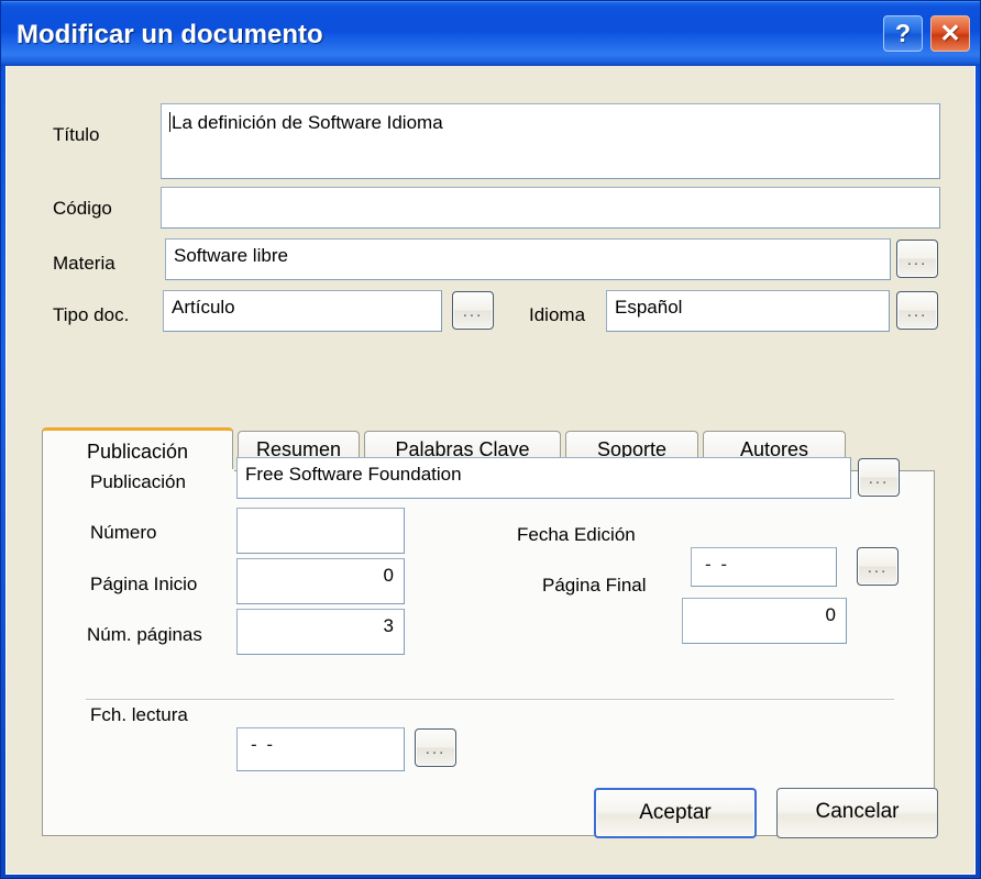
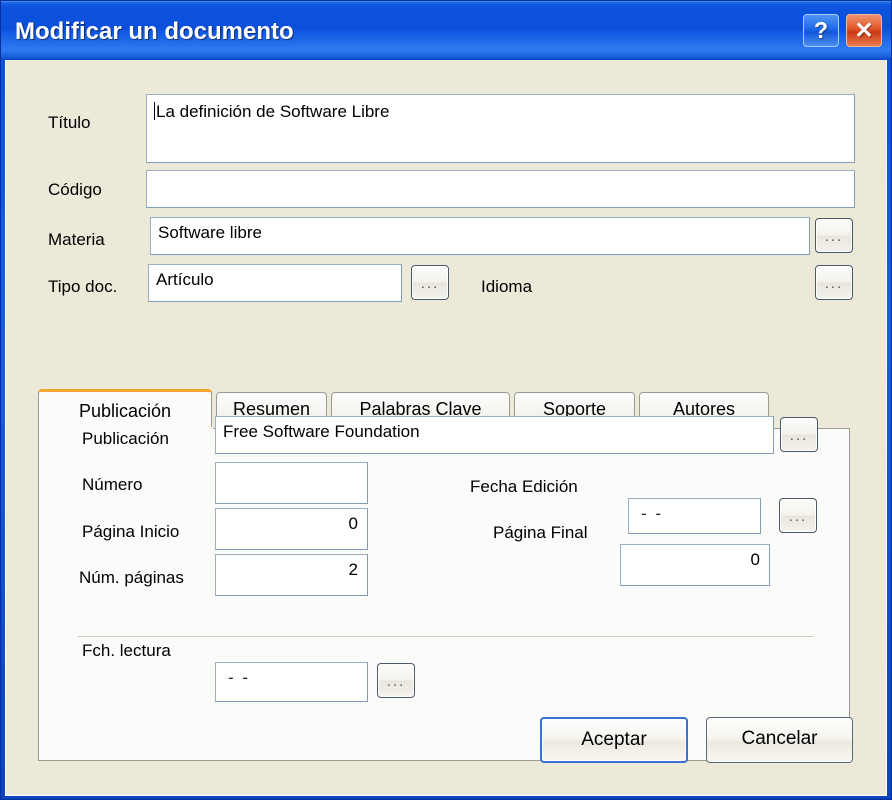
  Modificar un documento
  ?
  ✕
  Título
- La definición de Software Idioma
+ La definición de Software Libre
  Código
  Materia
  Software libre
  ...
  Tipo doc.
  Artículo
  ...
  Idioma
- Español
  ...
  Publicación
  Resumen
  Palabras Clave
  Soporte
  Autores
  Publicación
  Free Software Foundation
  ...
  Número
  Fecha Edición
  - -
  ...
  Página Inicio
  0
  Página Final
  0
  Núm. páginas
- 3
+ 2
  Fch. lectura
  - -
  ...
  Aceptar
  Cancelar
